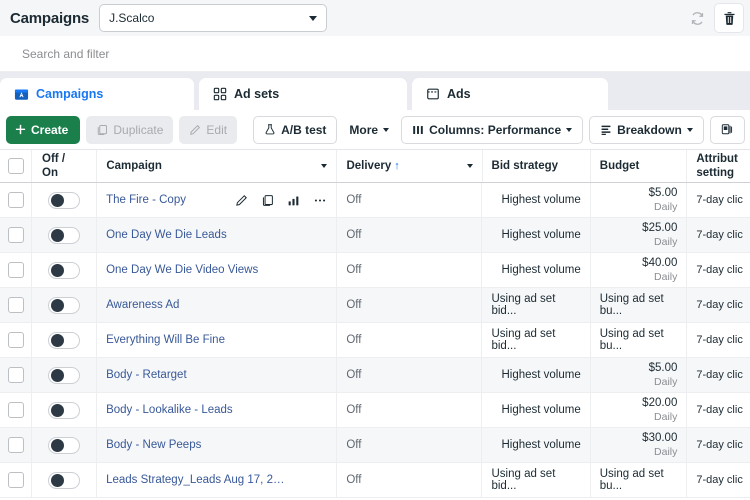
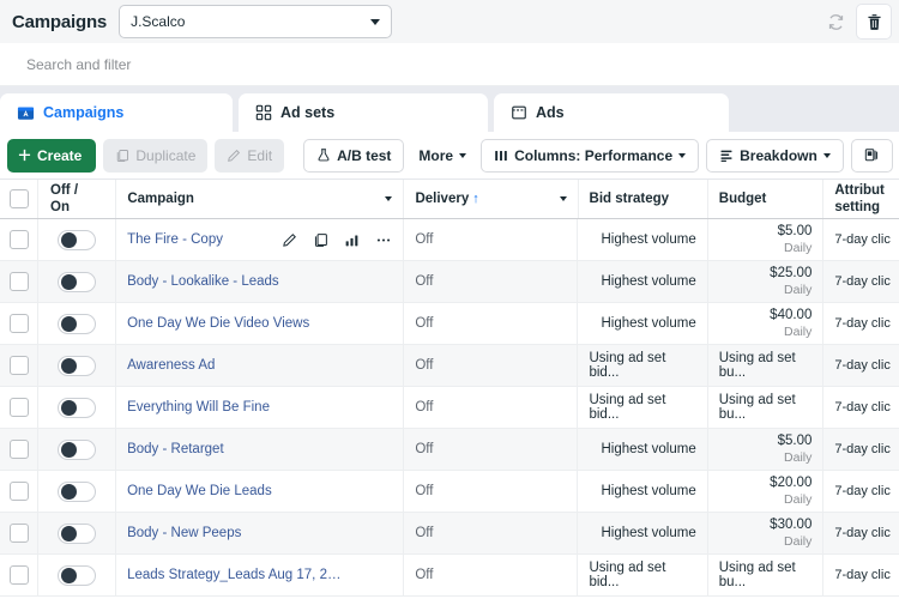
  Campaigns
  J.Scalco
  Search and filter
  Campaigns
  Ad sets
  Ads
  Create
  Duplicate
  Edit
  A/B test
  More
  Columns: Performance
  Breakdown
  Off /
  On
  Campaign
  Delivery
  ↑
  Bid strategy
  Budget
  Attribut
  setting
  The Fire - Copy
  Off
  Highest volume
  $5.00
  Daily
  7-day clic
- One Day We Die Leads
+ Body - Lookalike - Leads
  Off
  Highest volume
  $25.00
  Daily
  7-day clic
  One Day We Die Video Views
  Off
  Highest volume
  $40.00
  Daily
  7-day clic
  Awareness Ad
  Off
  Using ad set bid...
  Using ad set bu...
  7-day clic
  Everything Will Be Fine
  Off
  Using ad set bid...
  Using ad set bu...
  7-day clic
  Body - Retarget
  Off
  Highest volume
  $5.00
  Daily
  7-day clic
- Body - Lookalike - Leads
+ One Day We Die Leads
  Off
  Highest volume
  $20.00
  Daily
  7-day clic
  Body - New Peeps
  Off
  Highest volume
  $30.00
  Daily
  7-day clic
  Leads Strategy_Leads Aug 17, 202
  Off
  Using ad set bid...
  Using ad set bu...
  7-day clic
